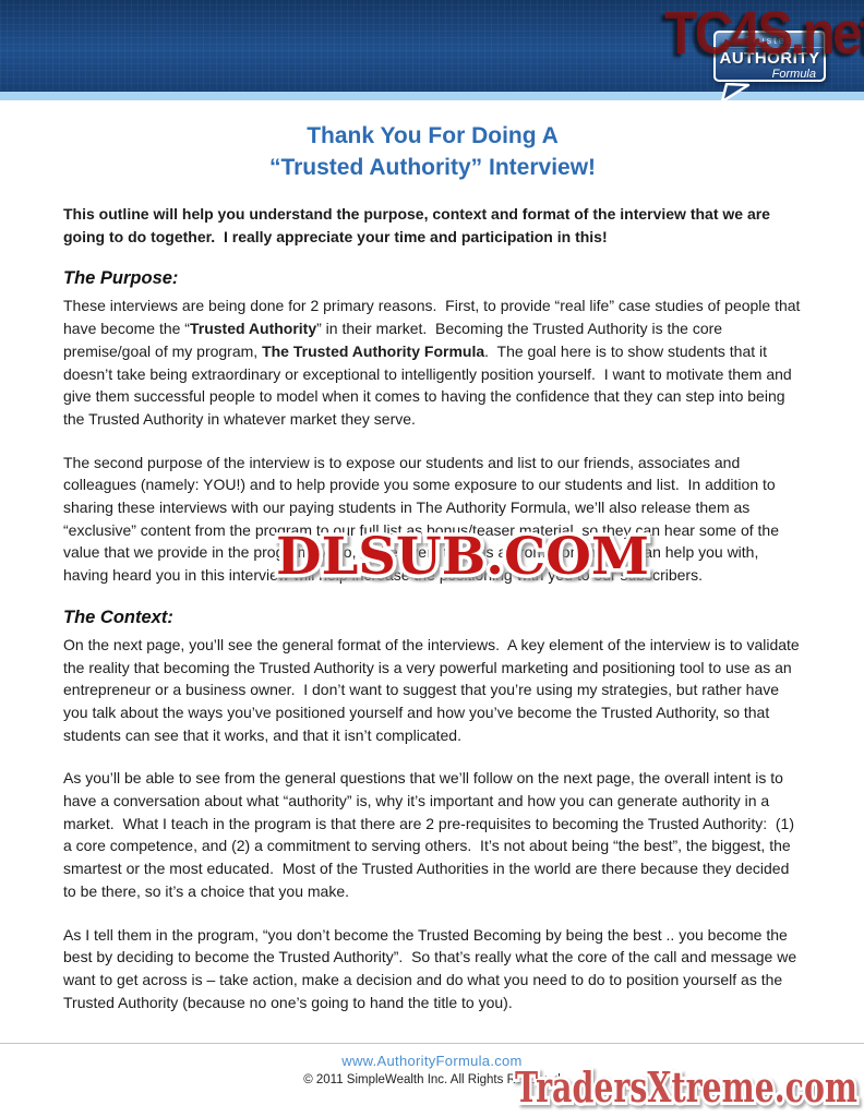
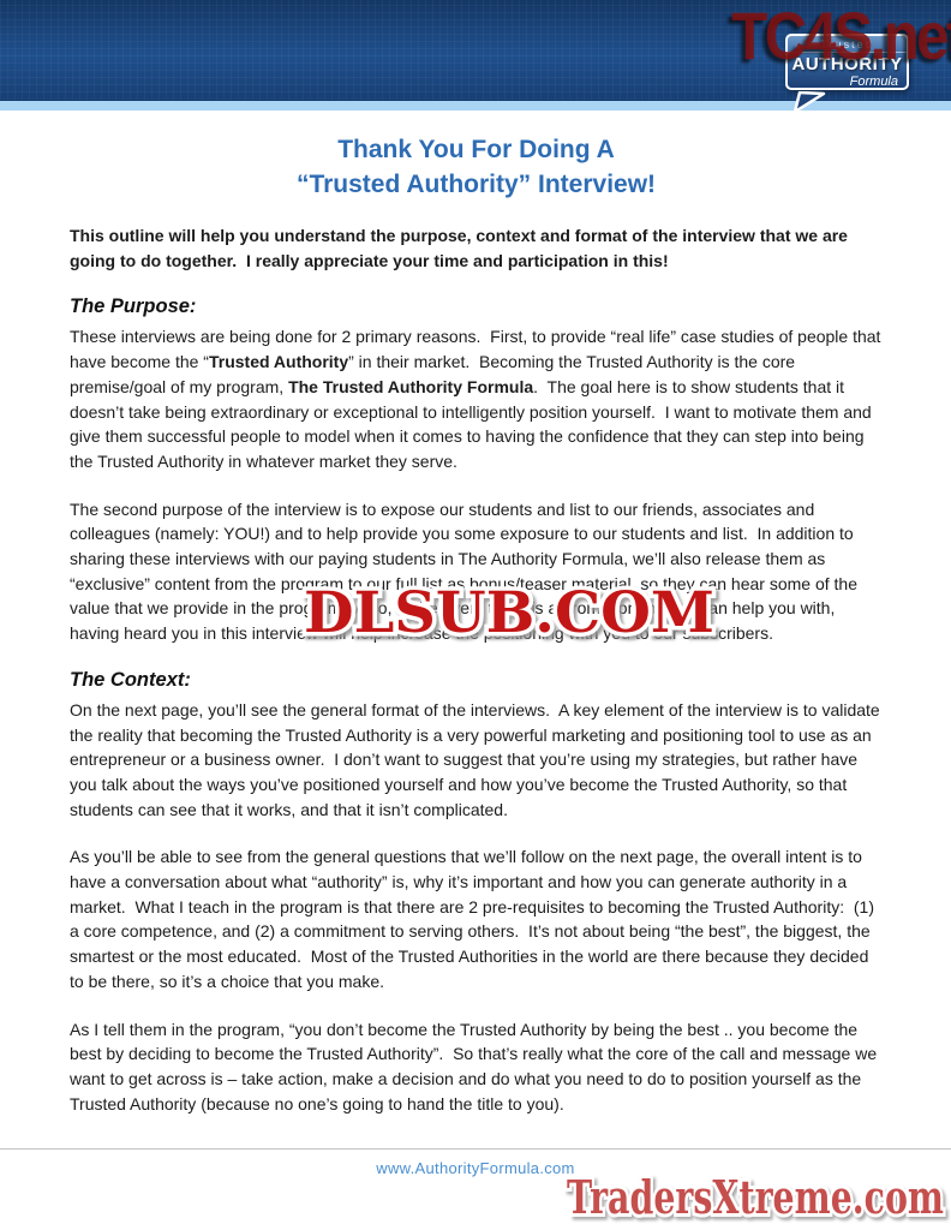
  Trusted
  AUTHORITY
  Formula
  TC4S.ne
  Thank You For Doing A
  “Trusted Authority” Interview!
  This outline will help you understand the purpose, context and format of the interview that we are going to do together. I really appreciate your time and participation in this!
  The Purpose:
  These interviews are being done for 2 primary reasons. First, to provide “real life” case studies of people that have become the “Trusted Authority” in their market. Becoming the Trusted Authority is the core premise/goal of my program, The Trusted Authority Formula. The goal here is to show students that it doesn’t take being extraordinary or exceptional to intelligently position yourself. I want to motivate them and give them successful people to model when it comes to having the confidence that they can step into being the Trusted Authority in whatever market they serve.
  The second purpose of the interview is to expose our students and list to our friends, associates and colleagues (namely: YOU!) and to help provide you some exposure to our students and list. In addition to sharing these interviews with our paying students in The Authority Formula, we’ll also release them as “exclusive” content from the program to our full list as bonus/teaser material, so they can hear some of the value that we provide in the program. Also, in the event there is a promotion that we can help you with, having heard you in this interview will help increase the positioning with you to our subscribers.
  The Context:
  On the next page, you’ll see the general format of the interviews. A key element of the interview is to validate the reality that becoming the Trusted Authority is a very powerful marketing and positioning tool to use as an entrepreneur or a business owner. I don’t want to suggest that you’re using my strategies, but rather have you talk about the ways you’ve positioned yourself and how you’ve become the Trusted Authority, so that students can see that it works, and that it isn’t complicated.
  As you’ll be able to see from the general questions that we’ll follow on the next page, the overall intent is to have a conversation about what “authority” is, why it’s important and how you can generate authority in a market. What I teach in the program is that there are 2 pre-requisites to becoming the Trusted Authority: (1) a core competence, and (2) a commitment to serving others. It’s not about being “the best”, the biggest, the smartest or the most educated. Most of the Trusted Authorities in the world are there because they decided to be there, so it’s a choice that you make.
- As I tell them in the program, “you don’t become the Trusted Becoming by being the best .. you become the best by deciding to become the Trusted Authority”. So that’s really what the core of the call and message we want to get across is – take action, make a decision and do what you need to do to position yourself as the Trusted Authority (because no one’s going to hand the title to you).
+ As I tell them in the program, “you don’t become the Trusted Authority by being the best .. you become the best by deciding to become the Trusted Authority”. So that’s really what the core of the call and message we want to get across is – take action, make a decision and do what you need to do to position yourself as the Trusted Authority (because no one’s going to hand the title to you).
  www.AuthorityFormula.com
- © 2011 SimpleWealth Inc. All Rights Reserved
  DLSUB.COM
  TradersXtreme.com
